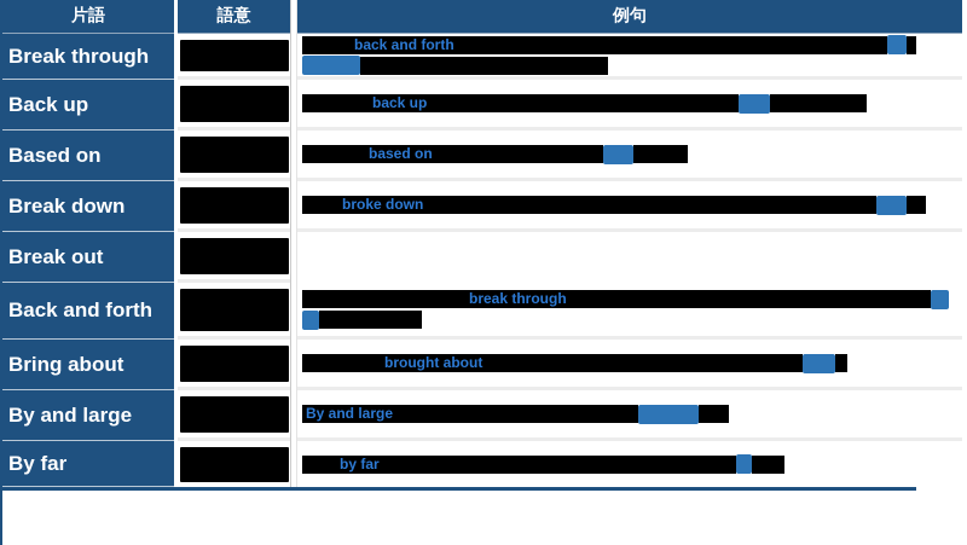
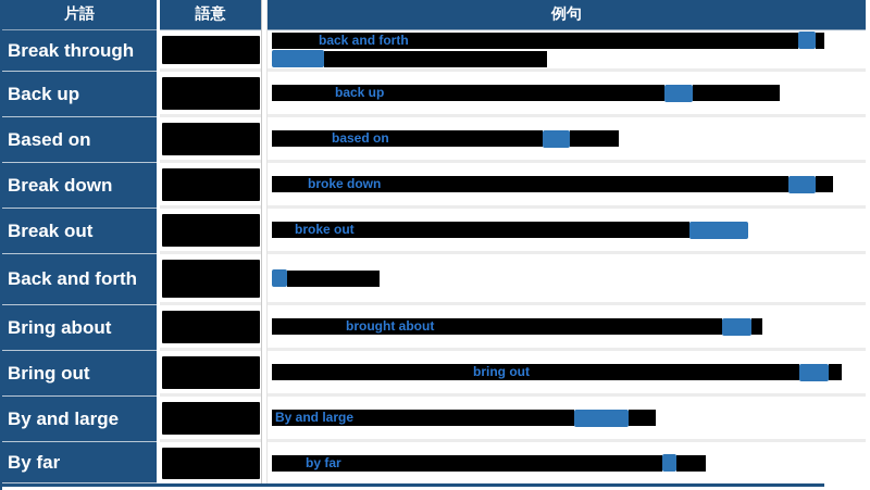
  片語
  語意
  例句
  Break through
  back and forth
  Back up
  back up
  Based on
  based on
  Break down
  broke down
  Break out
+ broke out
  Back and forth
- break through
  Bring about
  brought about
+ Bring out
+ bring out
  By and large
  By and large
  By far
  by far
